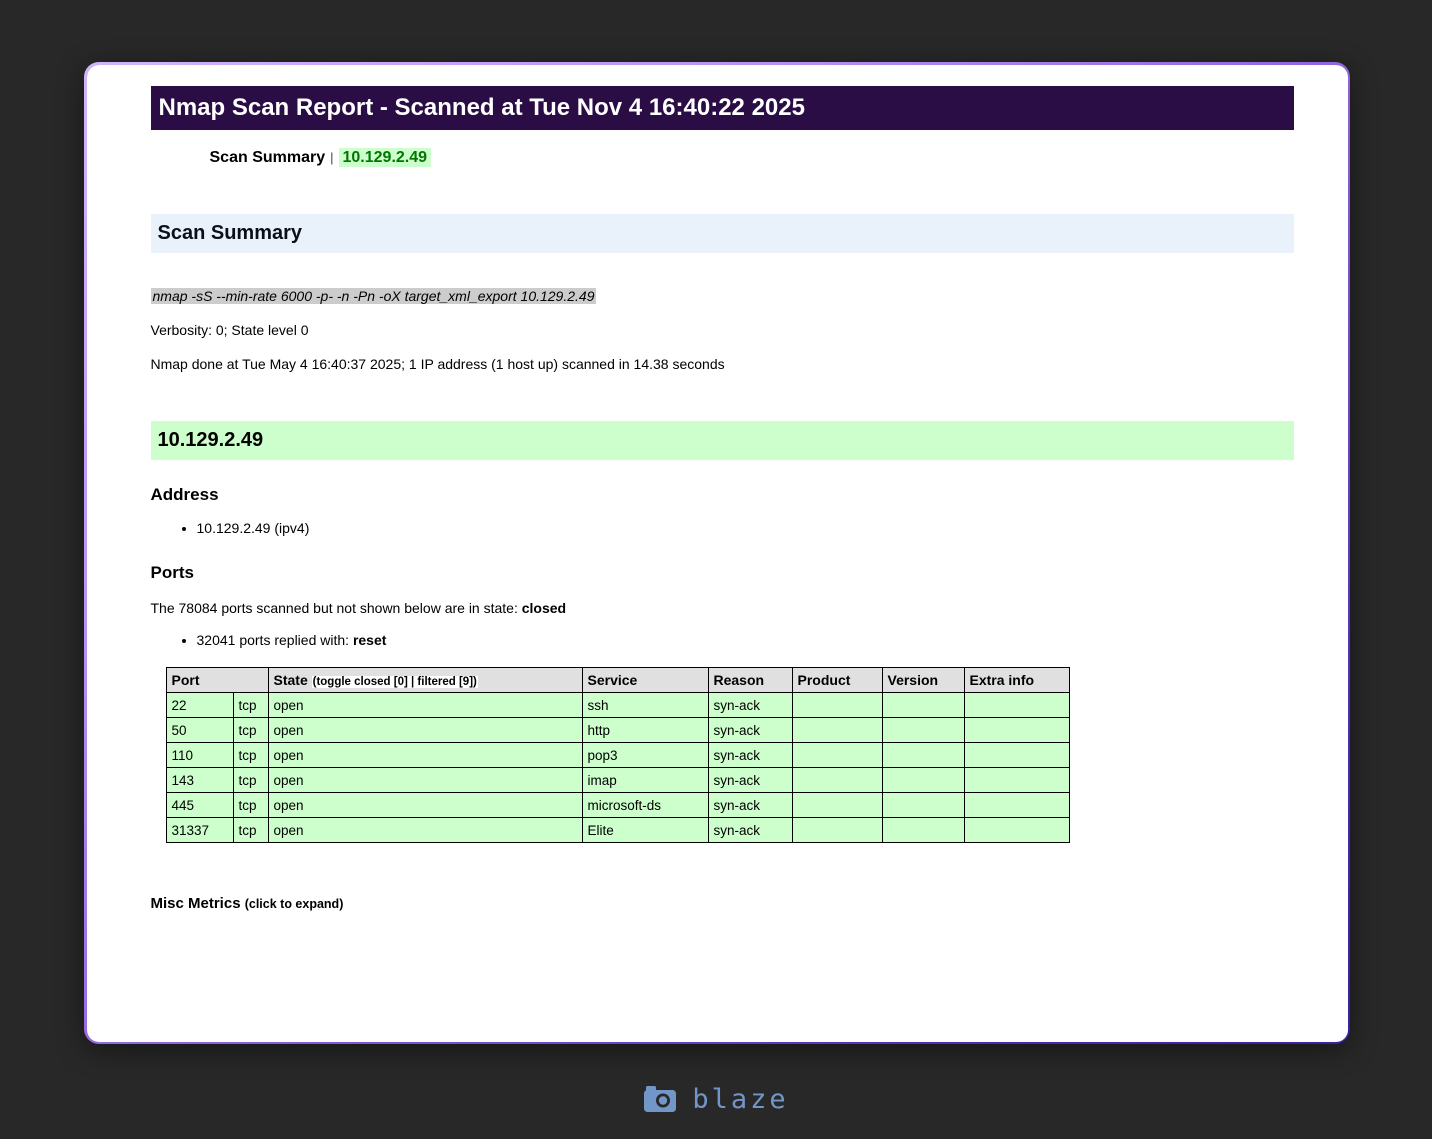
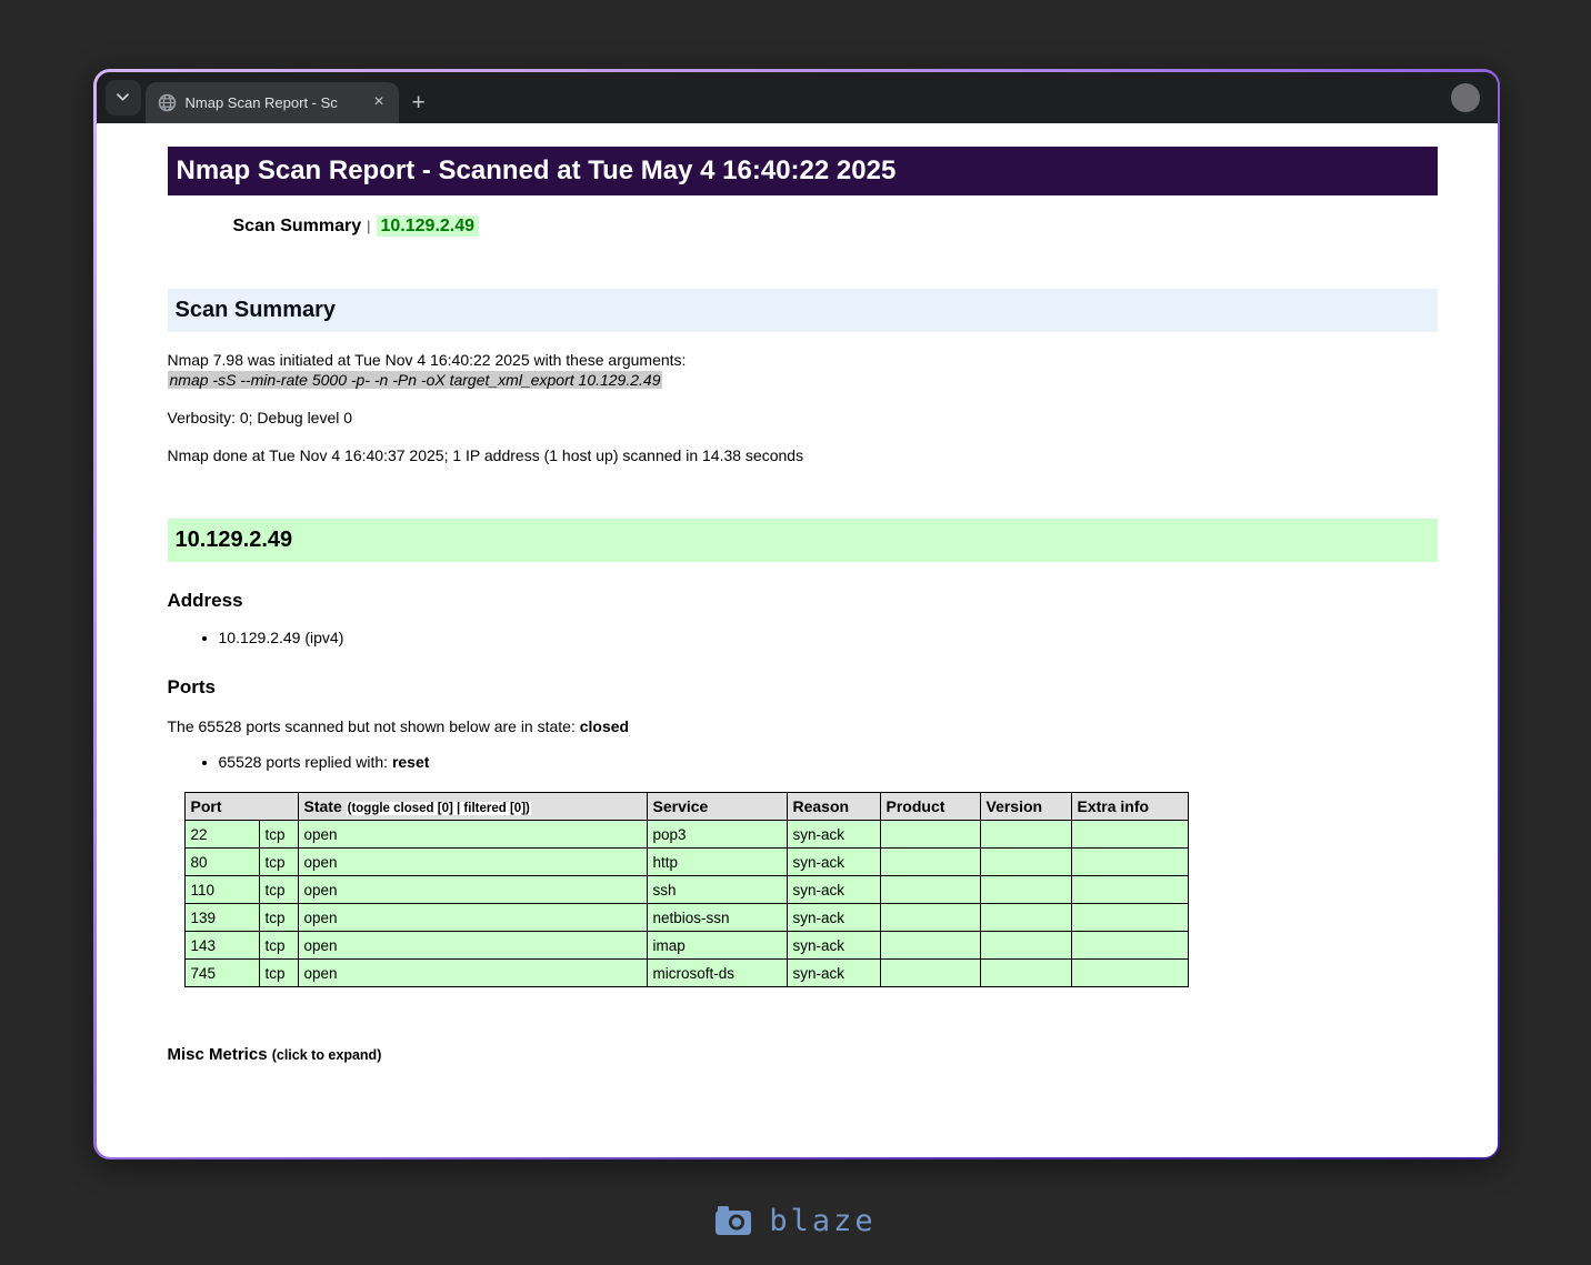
+ Nmap Scan Report - Sc
+ ×
+ +
- Nmap Scan Report - Scanned at Tue Nov 4 16:40:22 2025
+ Nmap Scan Report - Scanned at Tue May 4 16:40:22 2025
  Scan Summary | 10.129.2.49
  Scan Summary
+ Nmap 7.98 was initiated at Tue Nov 4 16:40:22 2025 with these arguments:
- nmap -sS --min-rate 6000 -p- -n -Pn -oX target_xml_export 10.129.2.49
+ nmap -sS --min-rate 5000 -p- -n -Pn -oX target_xml_export 10.129.2.49
- Verbosity: 0; State level 0
+ Verbosity: 0; Debug level 0
- Nmap done at Tue May 4 16:40:37 2025; 1 IP address (1 host up) scanned in 14.38 seconds
+ Nmap done at Tue Nov 4 16:40:37 2025; 1 IP address (1 host up) scanned in 14.38 seconds
  10.129.2.49
  Address
  10.129.2.49 (ipv4)
  Ports
- The 78084 ports scanned but not shown below are in state: closed
+ The 65528 ports scanned but not shown below are in state: closed
- 32041 ports replied with: reset
+ 65528 ports replied with: reset
- Port	State (toggle closed [0] | filtered [9])	Service	Reason	Product	Version	Extra info
+ Port	State (toggle closed [0] | filtered [0])	Service	Reason	Product	Version	Extra info
- 22	tcp	open	ssh	syn-ack
+ 22	tcp	open	pop3	syn-ack
- 50	tcp	open	http	syn-ack
+ 80	tcp	open	http	syn-ack
- 110	tcp	open	pop3	syn-ack
+ 110	tcp	open	ssh	syn-ack
+ 139	tcp	open	netbios-ssn	syn-ack
  143	tcp	open	imap	syn-ack
- 445	tcp	open	microsoft-ds	syn-ack
+ 745	tcp	open	microsoft-ds	syn-ack
- 31337	tcp	open	Elite	syn-ack
  Misc Metrics (click to expand)
  blaze
